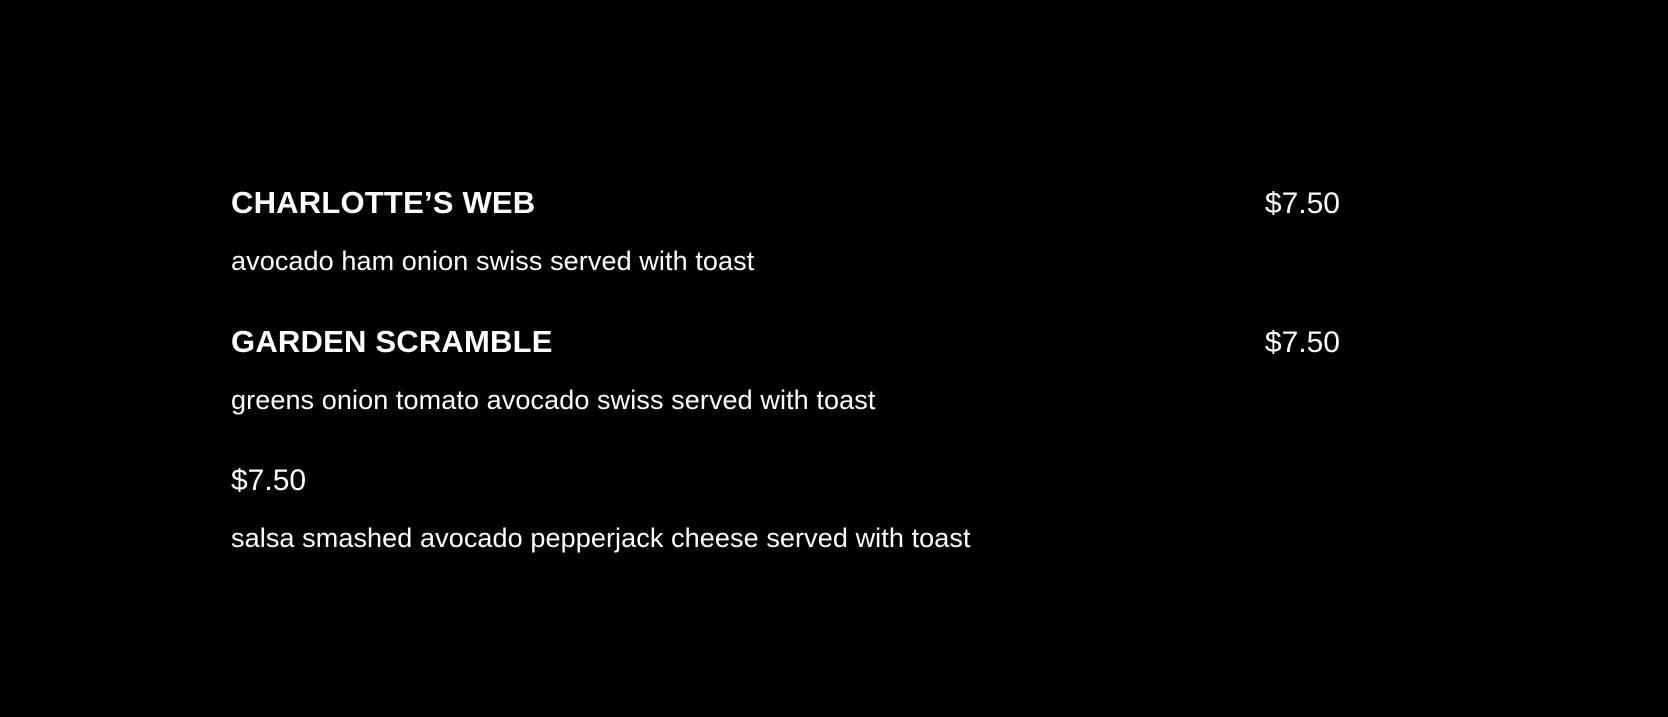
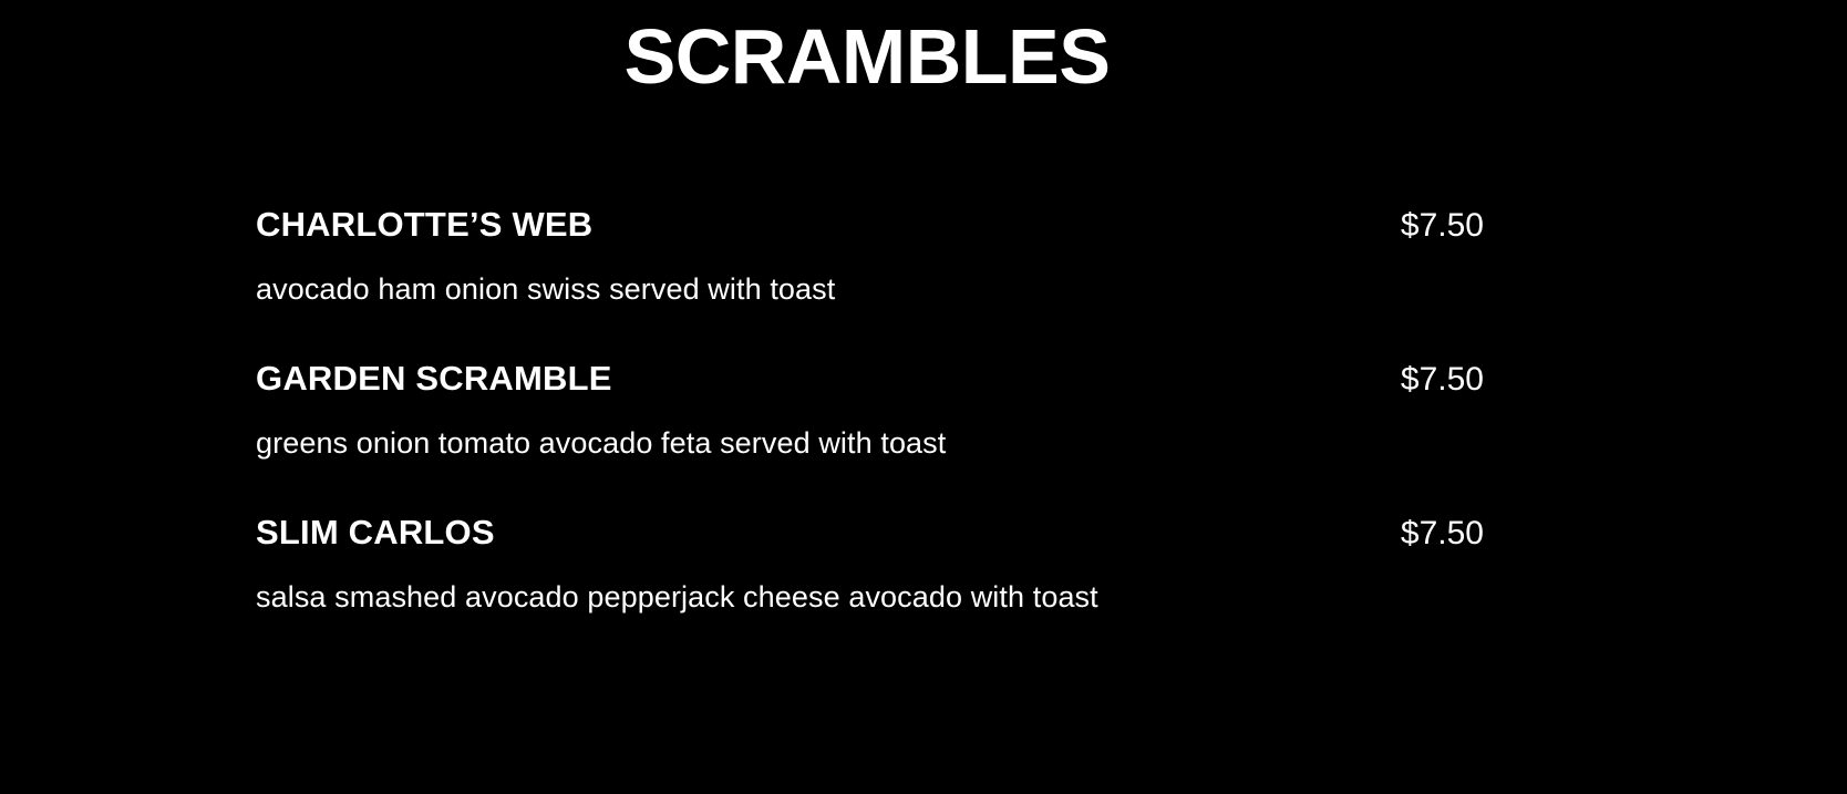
+ SCRAMBLES
  CHARLOTTE’S WEB
  $7.50
  avocado ham onion swiss served with toast
  GARDEN SCRAMBLE
  $7.50
- greens onion tomato avocado swiss served with toast
+ greens onion tomato avocado feta served with toast
+ SLIM CARLOS
  $7.50
- salsa smashed avocado pepperjack cheese served with toast
+ salsa smashed avocado pepperjack cheese avocado with toast
